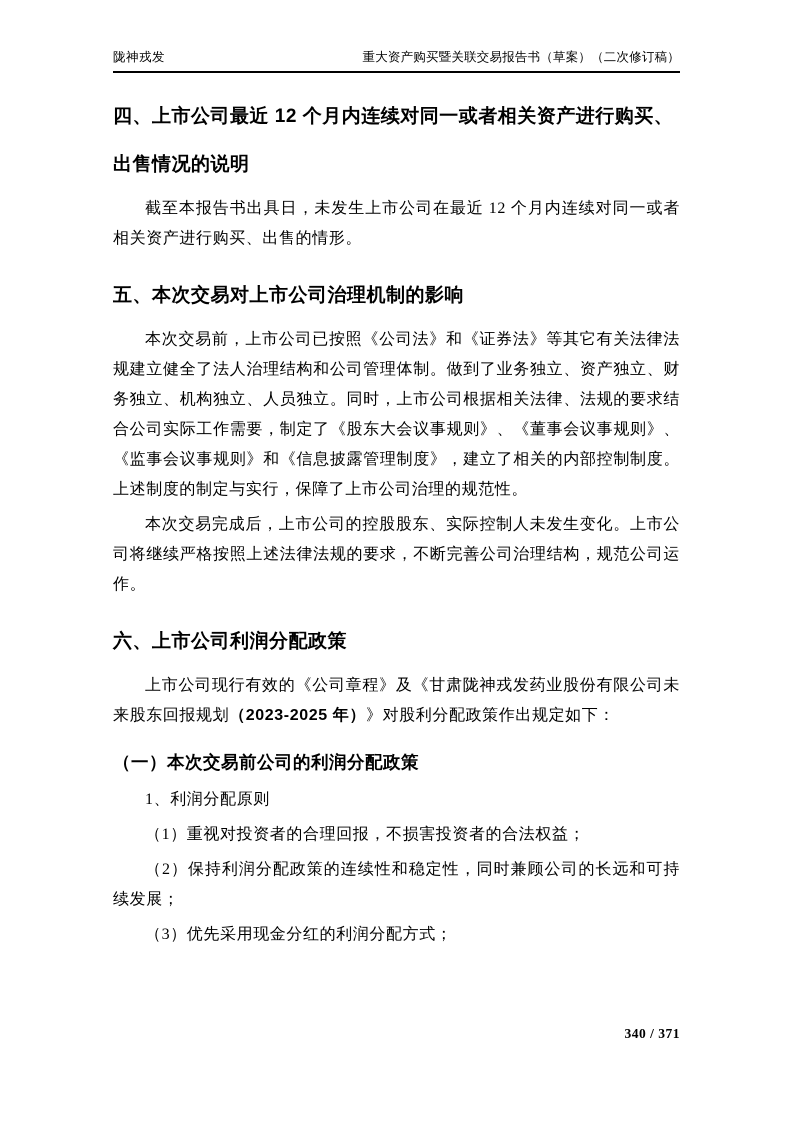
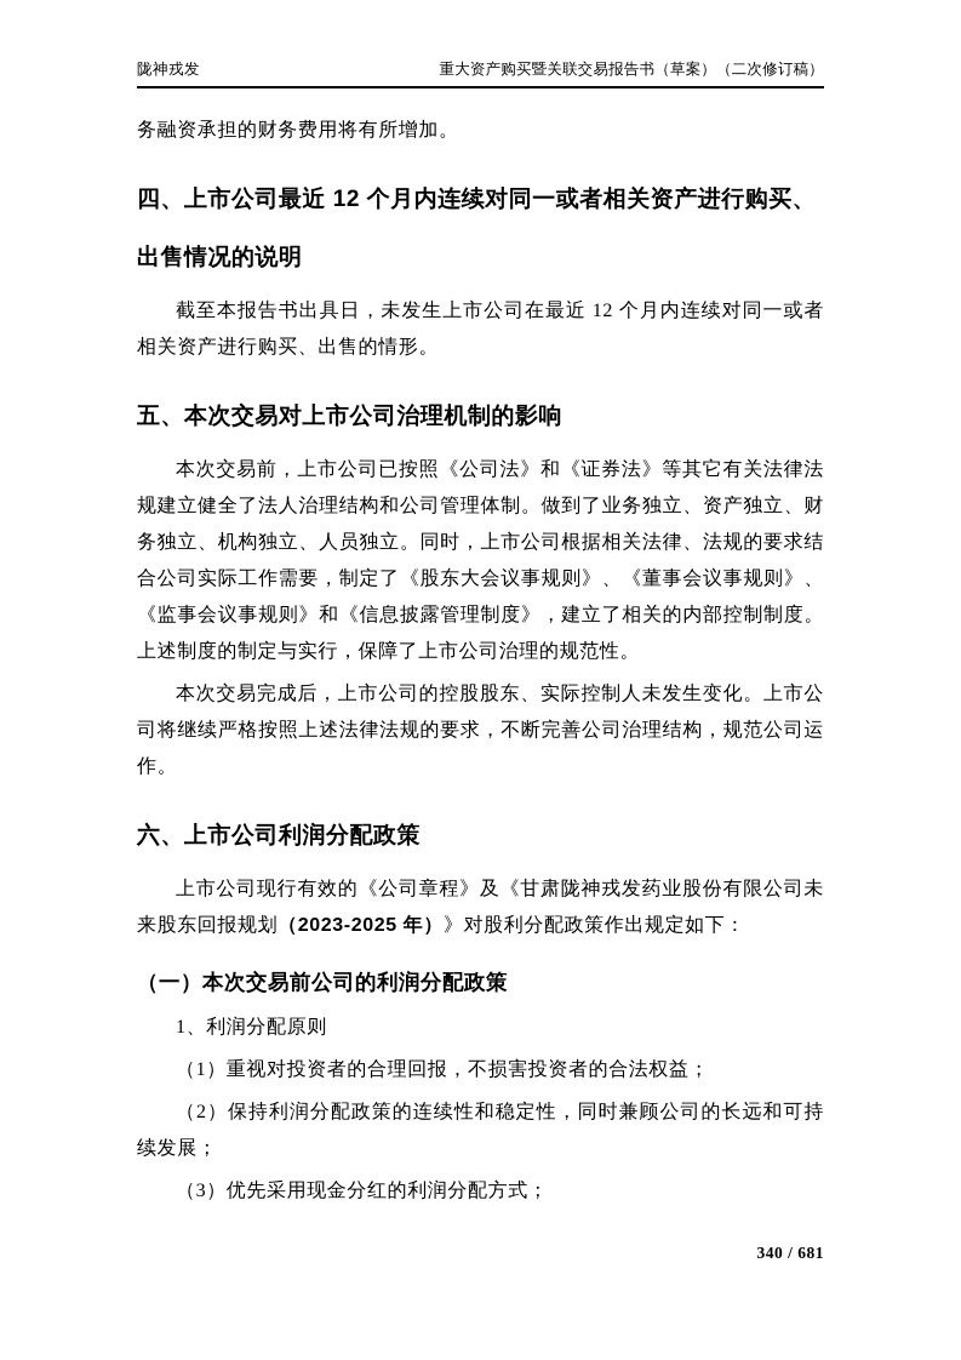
  陇神戎发
  重大资产购买暨关联交易报告书（草案）（二次修订稿）
+ 务融资承担的财务费用将有所增加。
  四、上市公司最近 12 个月内连续对同一或者相关资产进行购买、出售情况的说明
  截至本报告书出具日，未发生上市公司在最近 12 个月内连续对同一或者相关资产进行购买、出售的情形。
  五、本次交易对上市公司治理机制的影响
  本次交易前，上市公司已按照《公司法》和《证券法》等其它有关法律法规建立健全了法人治理结构和公司管理体制。做到了业务独立、资产独立、财务独立、机构独立、人员独立。同时，上市公司根据相关法律、法规的要求结合公司实际工作需要，制定了《股东大会议事规则》、《董事会议事规则》、《监事会议事规则》和《信息披露管理制度》，建立了相关的内部控制制度。上述制度的制定与实行，保障了上市公司治理的规范性。
  本次交易完成后，上市公司的控股股东、实际控制人未发生变化。上市公司将继续严格按照上述法律法规的要求，不断完善公司治理结构，规范公司运作。
  六、上市公司利润分配政策
  上市公司现行有效的《公司章程》及《甘肃陇神戎发药业股份有限公司未来股东回报规划（2023-2025 年）》对股利分配政策作出规定如下：
  （一）本次交易前公司的利润分配政策
  1、利润分配原则
  （1）重视对投资者的合理回报，不损害投资者的合法权益；
  （2）保持利润分配政策的连续性和稳定性，同时兼顾公司的长远和可持续发展；
  （3）优先采用现金分红的利润分配方式；
- 340 / 371
+ 340 / 681
